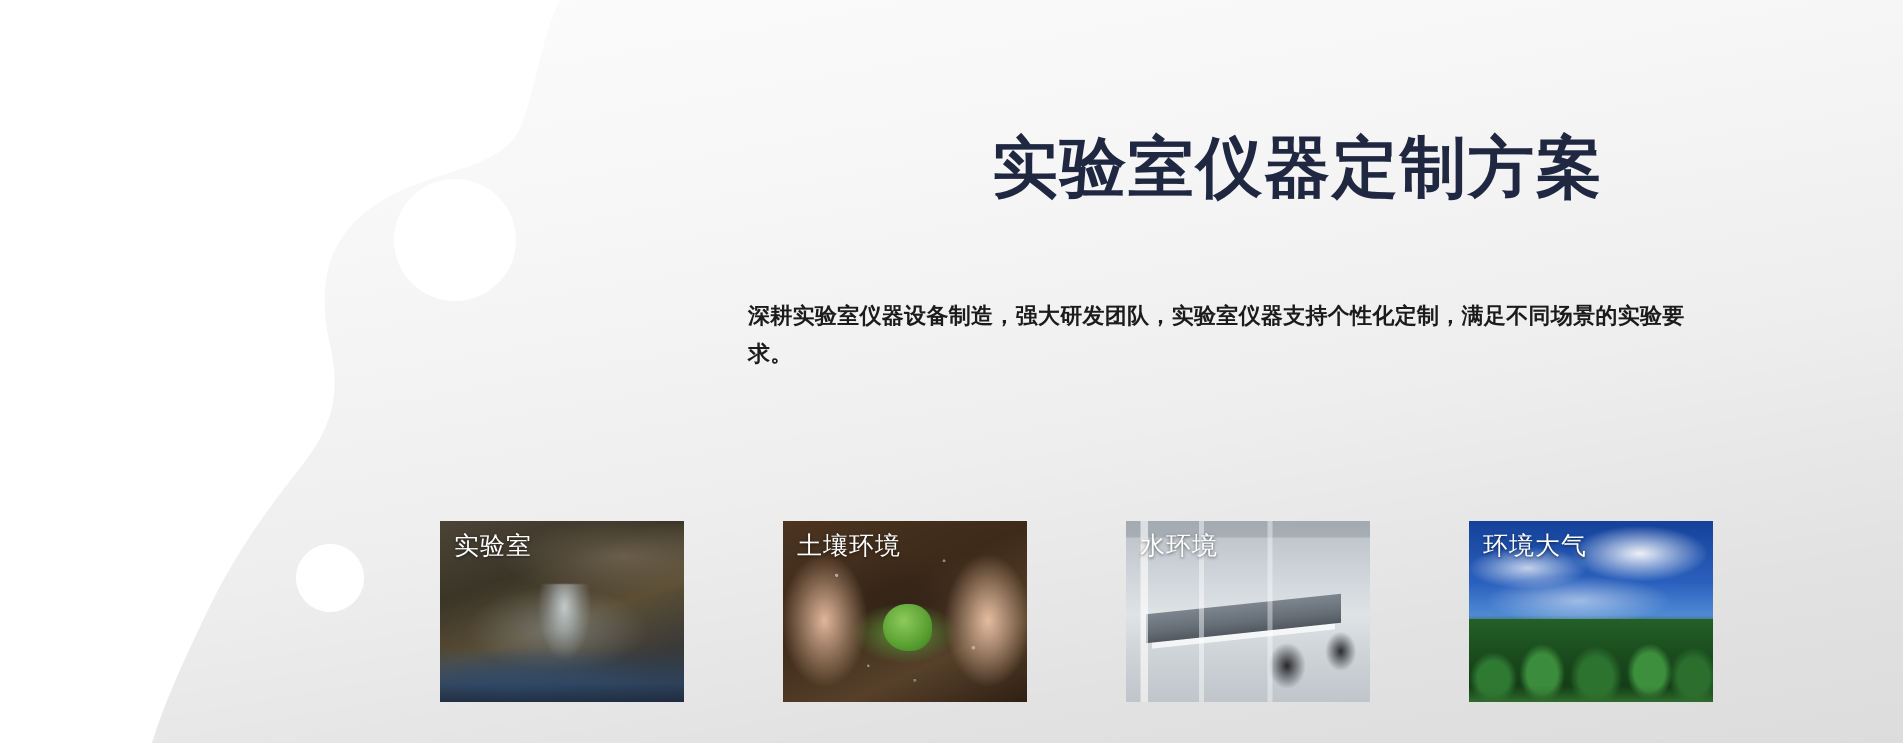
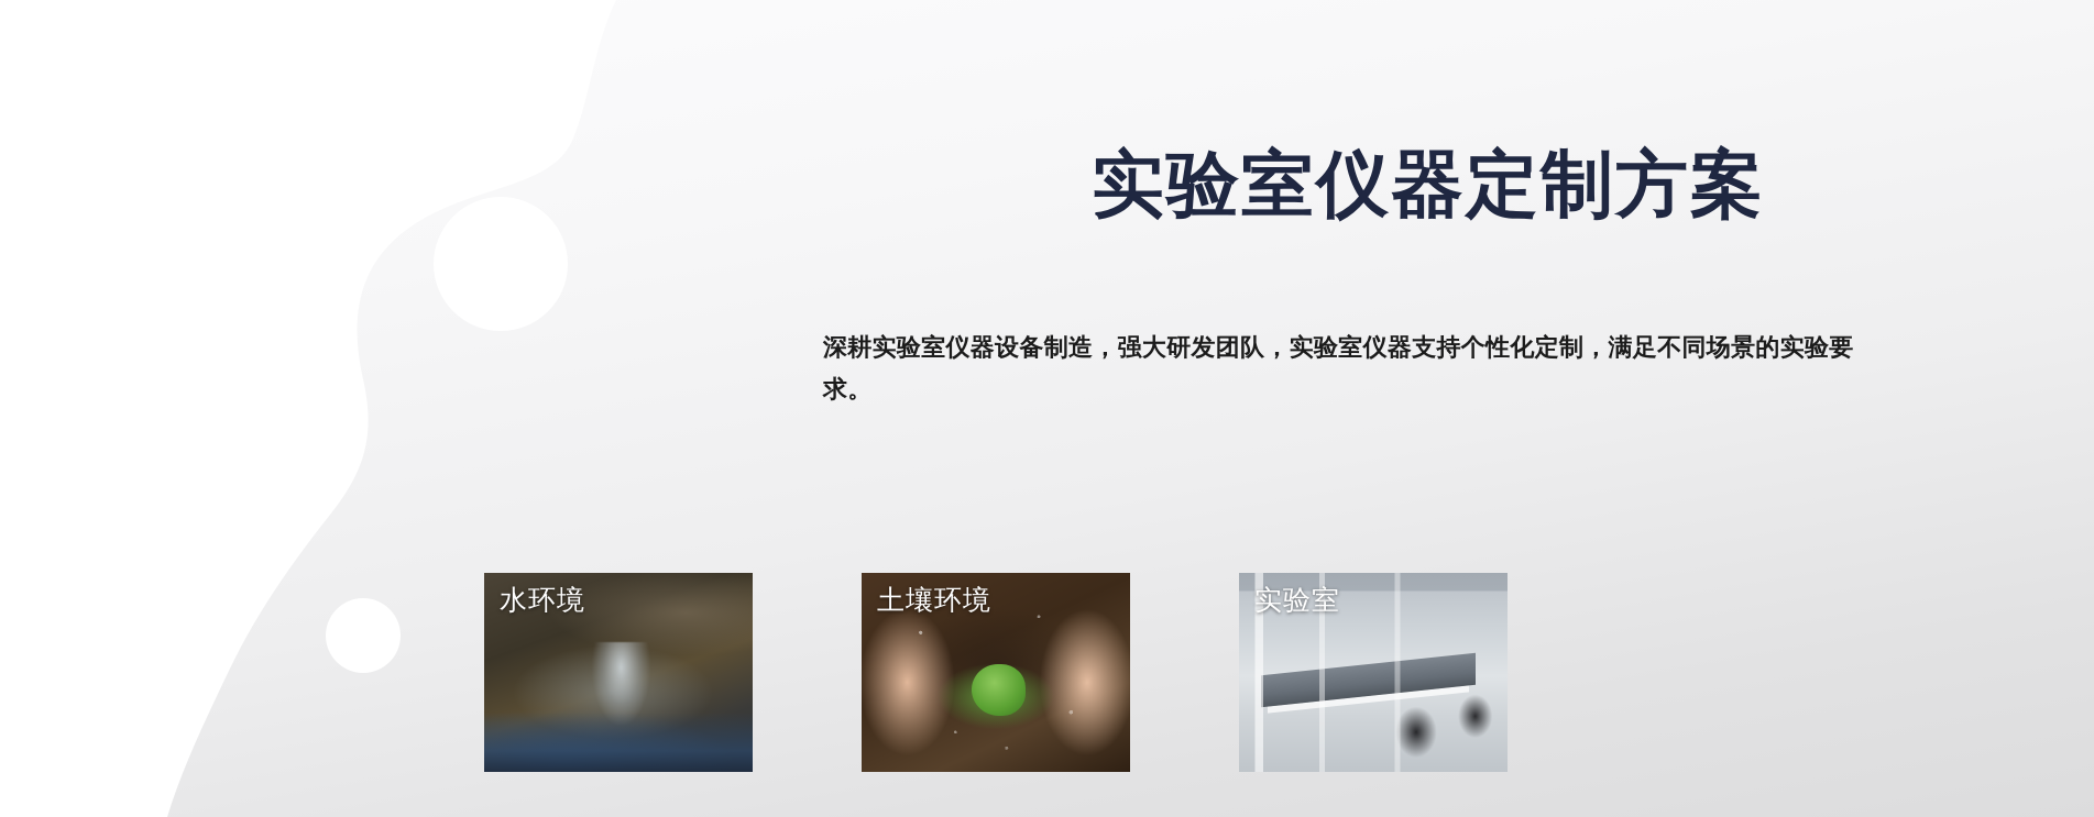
  实验室仪器定制方案
  深耕实验室仪器设备制造，强大研发团队，实验室仪器支持个性化定制，满足不同场景的实验要求。
- 实验室
+ 水环境
  土壤环境
- 水环境
+ 实验室
- 环境大气
